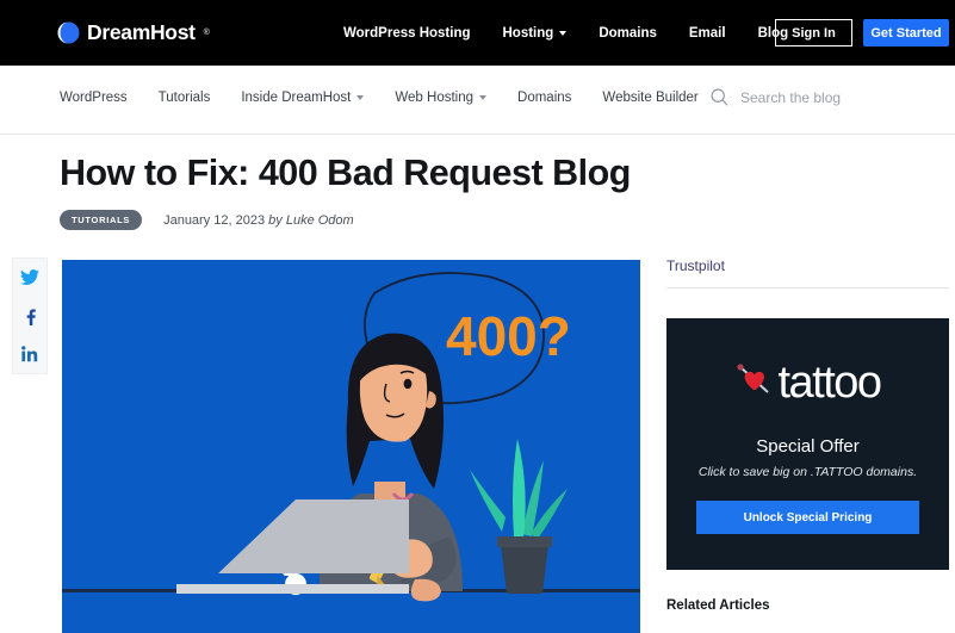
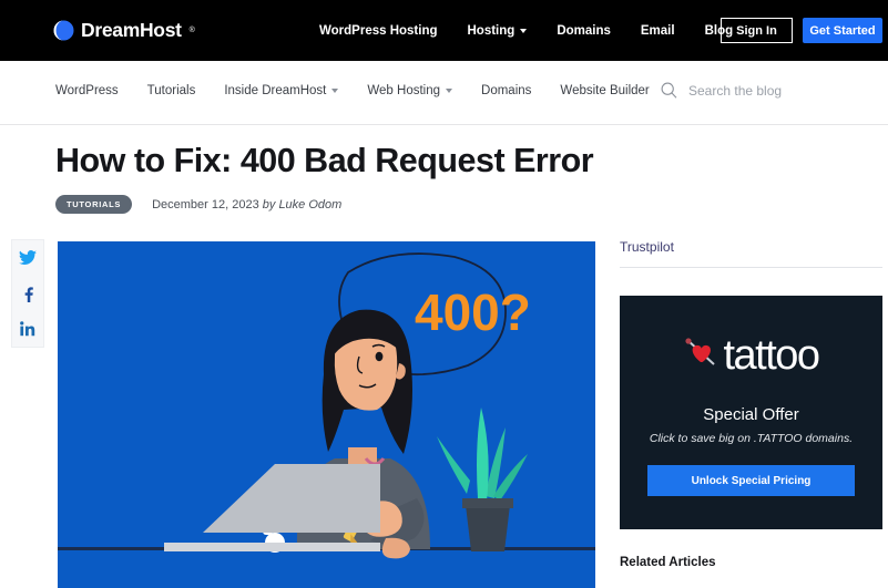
  DreamHost
  WordPress Hosting
  Hosting
  Domains
  Email
  Blog
  Sign In
  Get Started
  WordPress
  Tutorials
  Inside DreamHost
  Web Hosting
  Domains
  Website Builder
  Search the blog
- How to Fix: 400 Bad Request Blog
+ How to Fix: 400 Bad Request Error
  TUTORIALS
- January 12, 2023 by Luke Odom
+ December 12, 2023 by Luke Odom
  400?
  Trustpilot
  tattoo
  Special Offer
  Click to save big on .TATTOO domains.
  Unlock Special Pricing
  Related Articles
